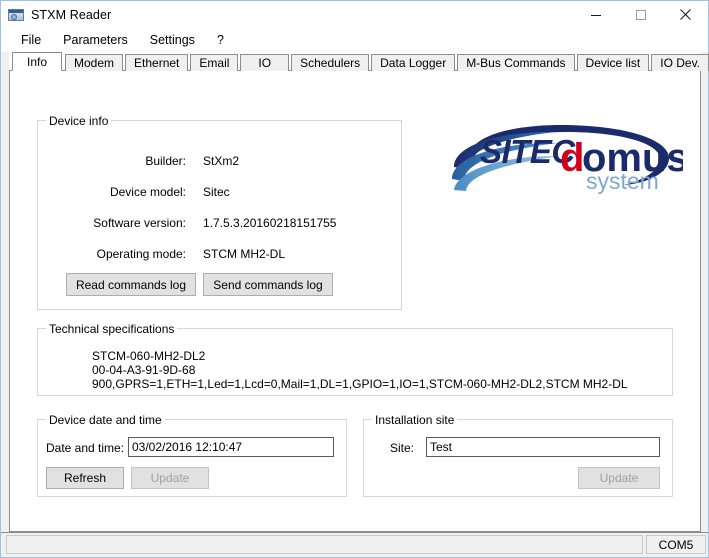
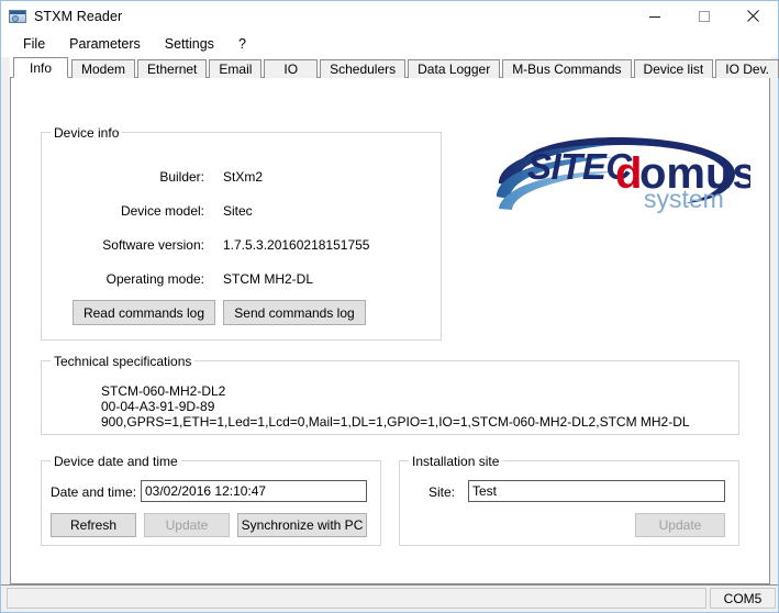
  STXM Reader
  File
  Parameters
  Settings
  ?
  Info
  Modem
  Ethernet
  Email
  IO
  Schedulers
  Data Logger
  M-Bus Commands
  Device list
  IO Dev.
  Device info
  Builder:
  StXm2
  Device model:
  Sitec
  Software version:
  1.7.5.3.20160218151755
  Operating mode:
  STCM MH2-DL
  Read commands log
  Send commands log
  SITEC
  d
  omus
  system
  Technical specifications
  STCM-060-MH2-DL2
- 00-04-A3-91-9D-68
+ 00-04-A3-91-9D-89
  900,GPRS=1,ETH=1,Led=1,Lcd=0,Mail=1,DL=1,GPIO=1,IO=1,STCM-060-MH2-DL2,STCM MH2-DL
  Device date and time
  Date and time:
  03/02/2016 12:10:47
  Refresh
  Update
+ Synchronize with PC
  Installation site
  Site:
  Test
  Update
  COM5
